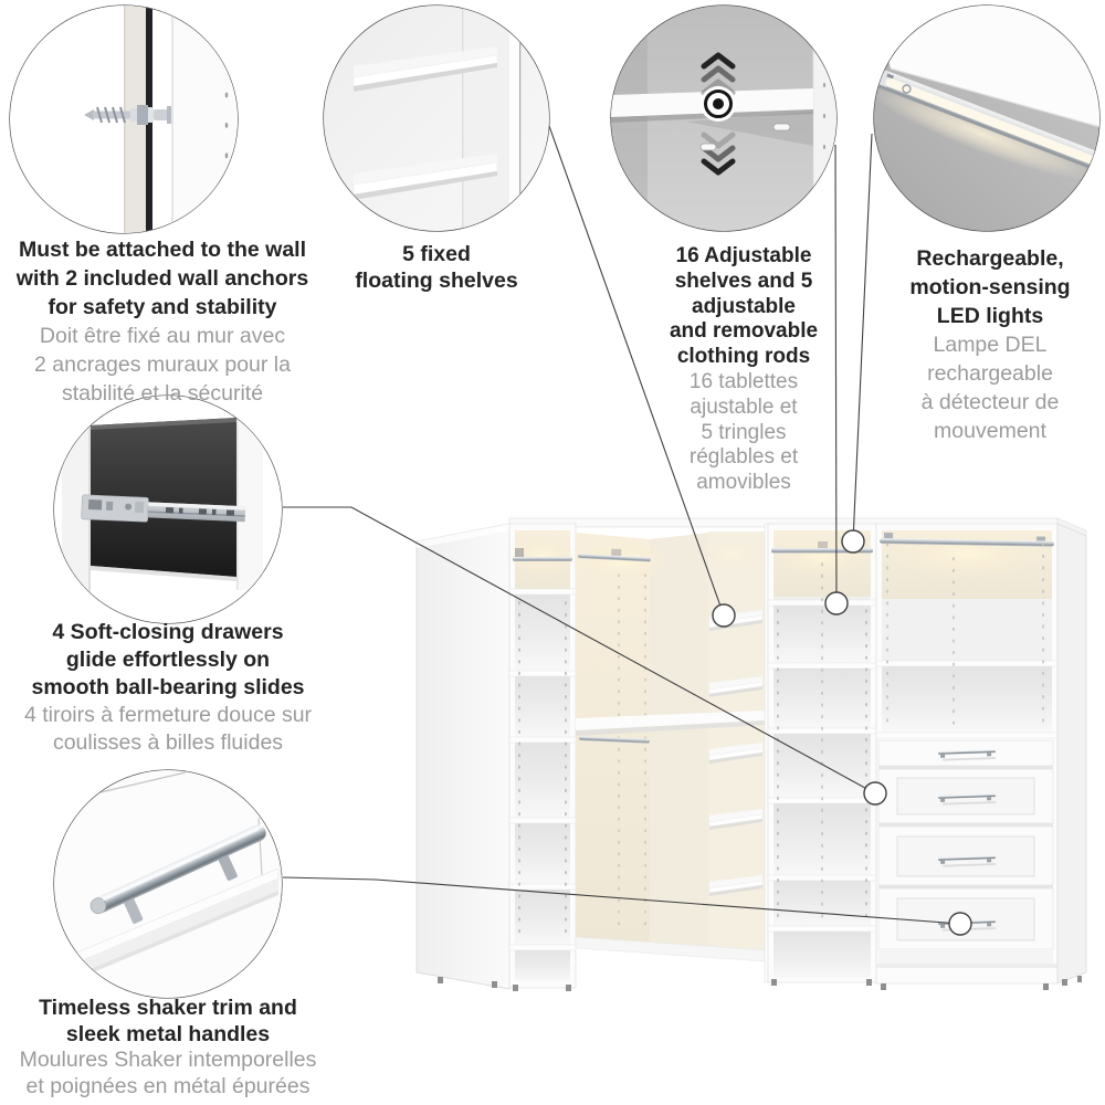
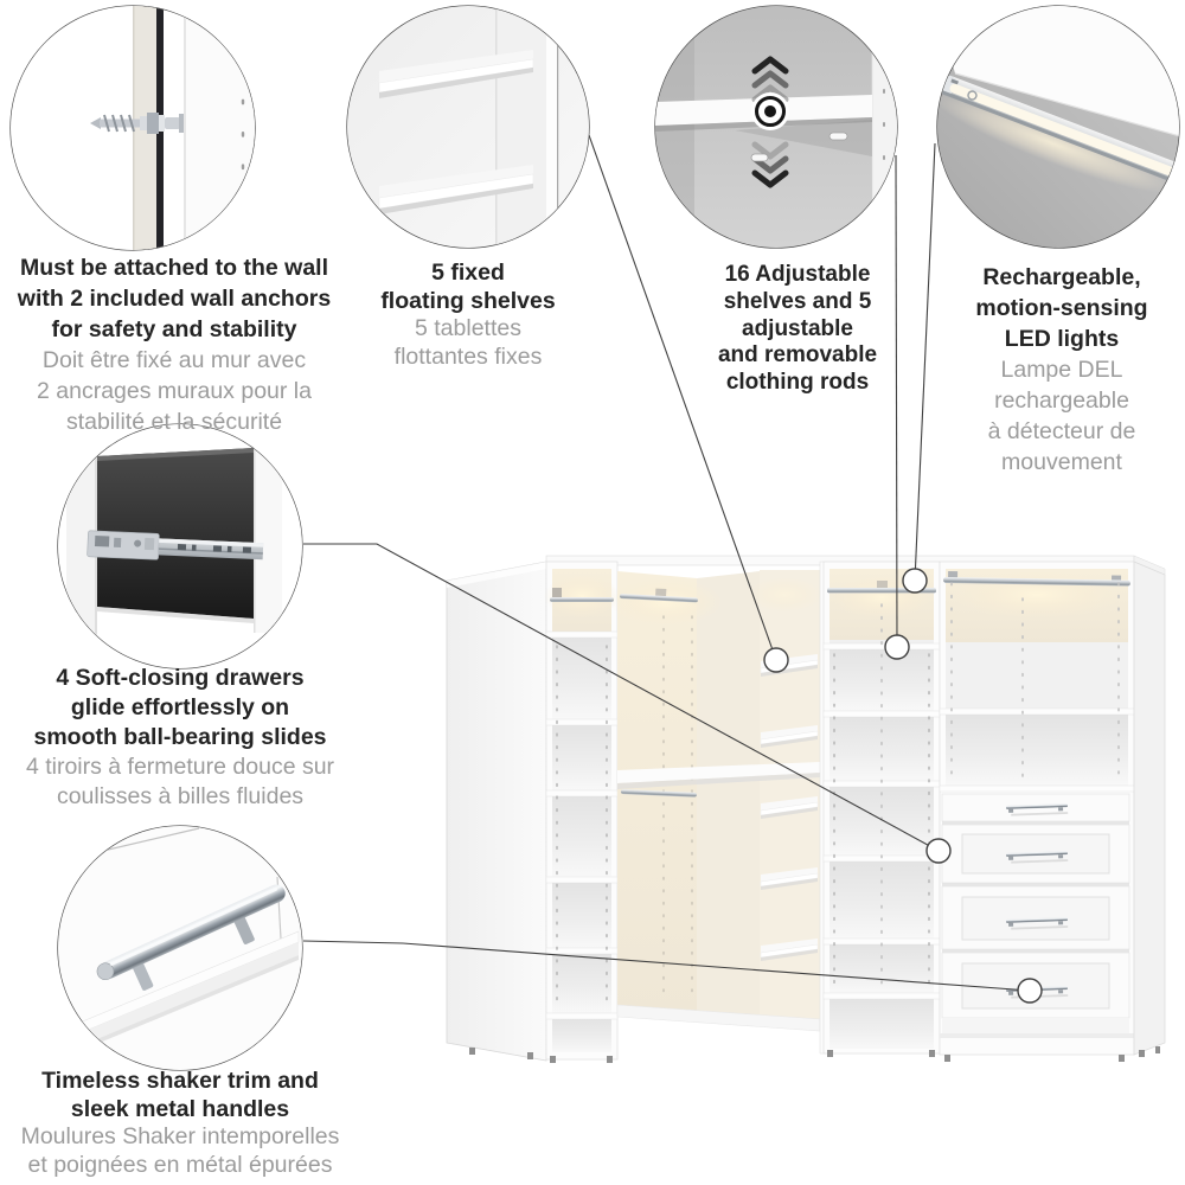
  Must be attached to the wall
  with 2 included wall anchors
  for safety and stability
  Doit être fixé au mur avec
  2 ancrages muraux pour la
  stabilité et la sécurité
  5 fixed
  floating shelves
+ 5 tablettes
+ flottantes fixes
  16 Adjustable
  shelves and 5
  adjustable
  and removable
  clothing rods
- 16 tablettes
- ajustable et
- 5 tringles
- réglables et
- amovibles
  Rechargeable,
  motion-sensing
  LED lights
  Lampe DEL
  rechargeable
  à détecteur de
  mouvement
  4 Soft-closing drawers
  glide effortlessly on
  smooth ball-bearing slides
  4 tiroirs à fermeture douce sur
  coulisses à billes fluides
  Timeless shaker trim and
  sleek metal handles
  Moulures Shaker intemporelles
  et poignées en métal épurées
